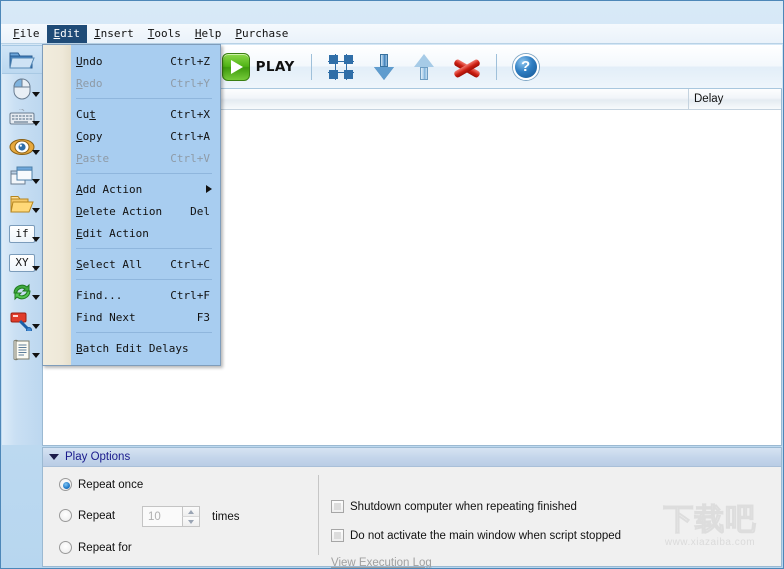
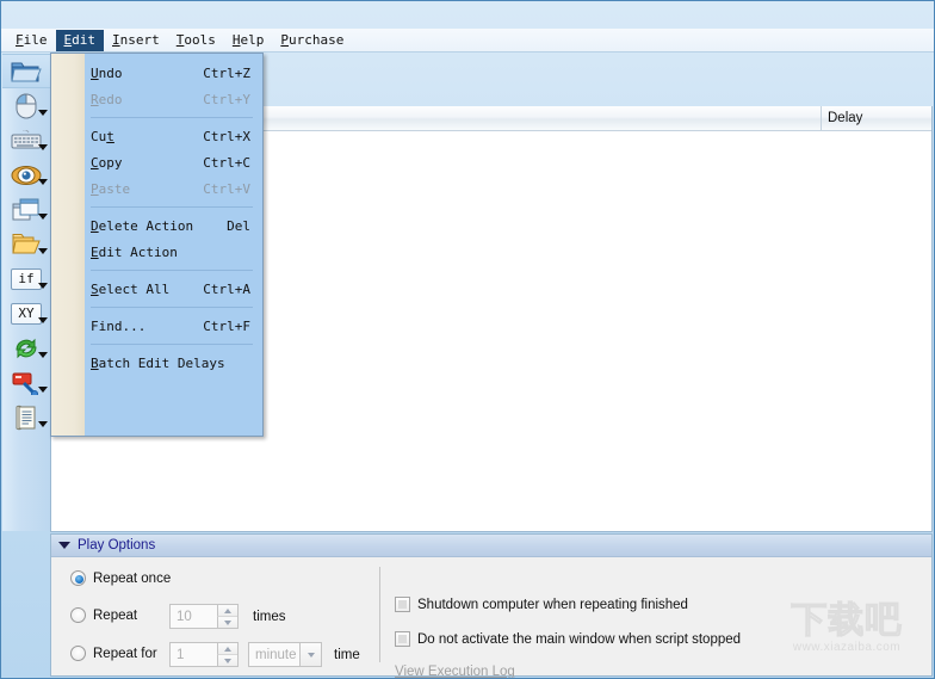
  File
  Edit
  Insert
  Tools
  Help
  Purchase
  if
  XY
- PLAY
- ?
  Delay
  Play Options
  Repeat once
  Repeat
  10
  times
  Repeat for
+ 1
+ minute
+ time
  Shutdown computer when repeating finished
  Do not activate the main window when script stopped
  View Execution Log
  Undo
  Ctrl+Z
  Redo
  Ctrl+Y
  Cut
  Ctrl+X
  Copy
- Ctrl+A
+ Ctrl+C
  Paste
  Ctrl+V
- Add Action
  Delete Action
  Del
  Edit Action
  Select All
- Ctrl+C
+ Ctrl+A
  Find...
  Ctrl+F
- Find Next
- F3
  Batch Edit Delays
